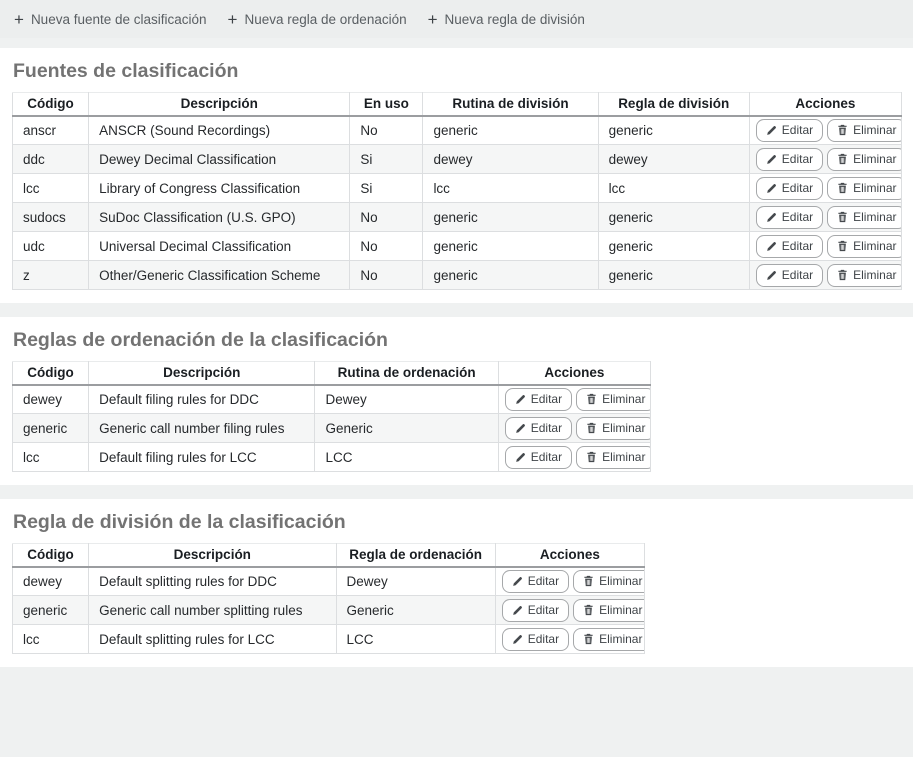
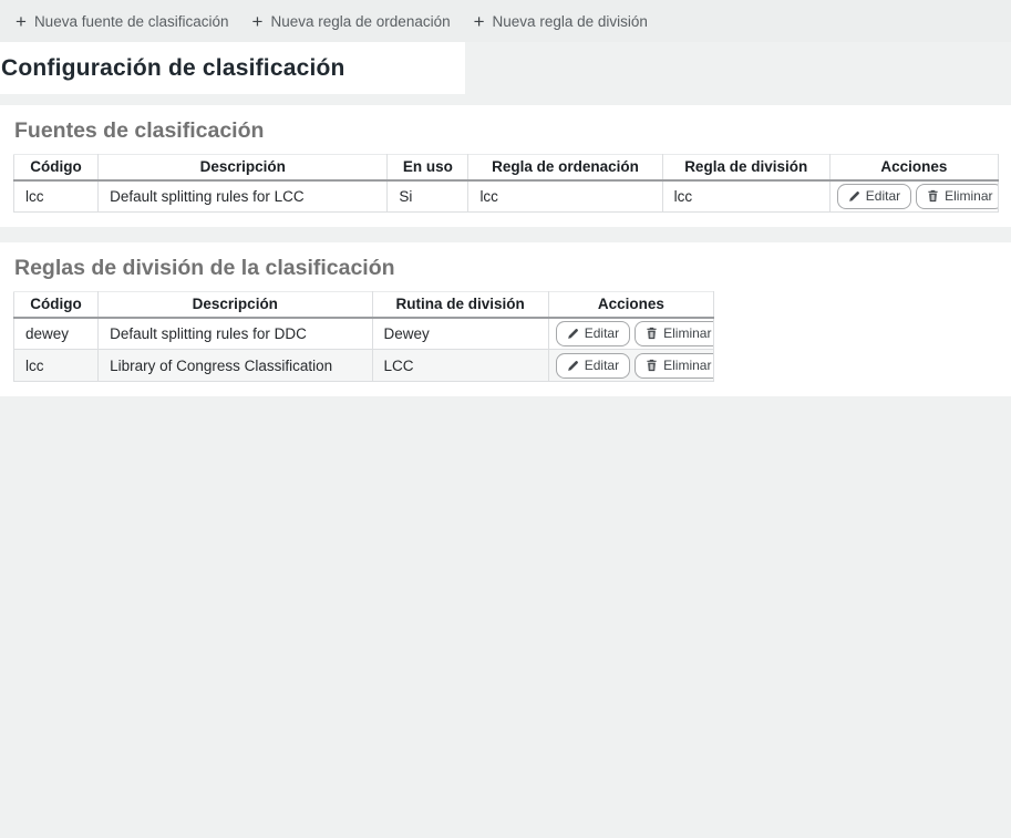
  +
  Nueva fuente de clasificación
  +
  Nueva regla de ordenación
  +
  Nueva regla de división
+ Configuración de clasificación
  Fuentes de clasificación
- Código	Descripción	En uso	Rutina de división	Regla de división	Acciones
+ Código	Descripción	En uso	Regla de ordenación	Regla de división	Acciones
- anscr	ANSCR (Sound Recordings)	No	generic	generic	Editar Eliminar
- ddc	Dewey Decimal Classification	Si	dewey	dewey	Editar Eliminar
- lcc	Library of Congress Classification	Si	lcc	lcc	Editar Eliminar
+ lcc	Default splitting rules for LCC	Si	lcc	lcc	Editar Eliminar
- sudocs	SuDoc Classification (U.S. GPO)	No	generic	generic	Editar Eliminar
- udc	Universal Decimal Classification	No	generic	generic	Editar Eliminar
- z	Other/Generic Classification Scheme	No	generic	generic	Editar Eliminar
- Reglas de ordenación de la clasificación
- Código	Descripción	Rutina de ordenación	Acciones
- dewey	Default filing rules for DDC	Dewey	Editar Eliminar
- generic	Generic call number filing rules	Generic	Editar Eliminar
- lcc	Default filing rules for LCC	LCC	Editar Eliminar
- Regla de división de la clasificación
+ Reglas de división de la clasificación
- Código	Descripción	Regla de ordenación	Acciones
+ Código	Descripción	Rutina de división	Acciones
  dewey	Default splitting rules for DDC	Dewey	Editar Eliminar
- generic	Generic call number splitting rules	Generic	Editar Eliminar
- lcc	Default splitting rules for LCC	LCC	Editar Eliminar
+ lcc	Library of Congress Classification	LCC	Editar Eliminar
